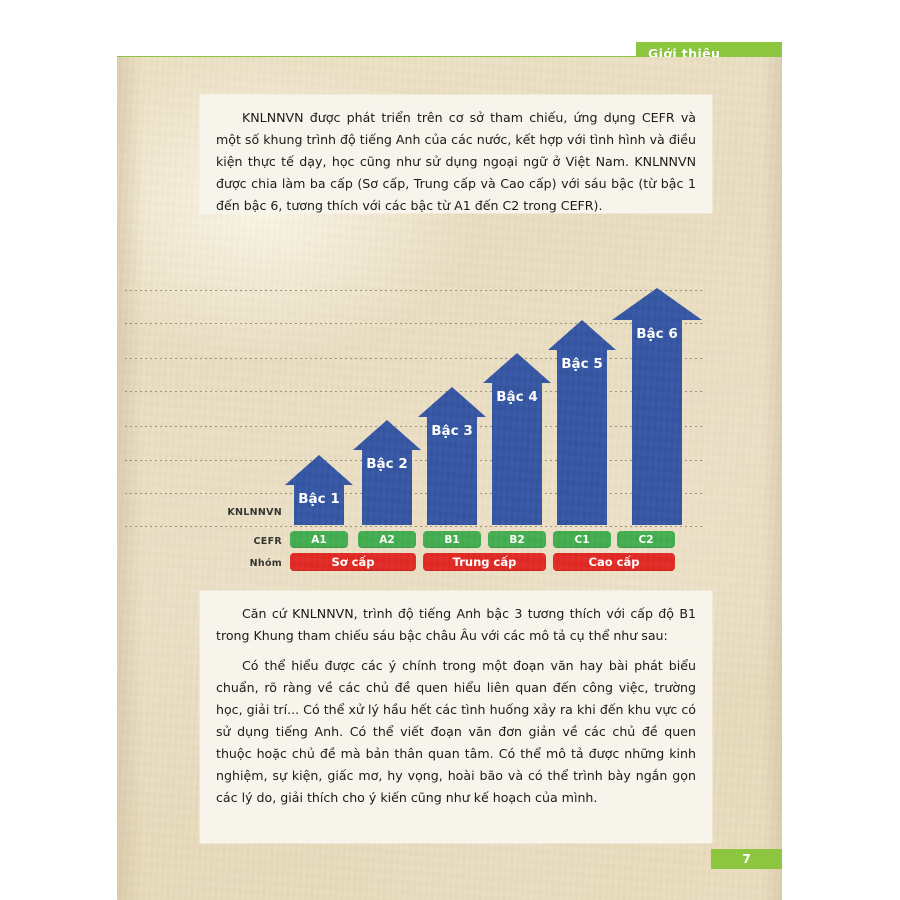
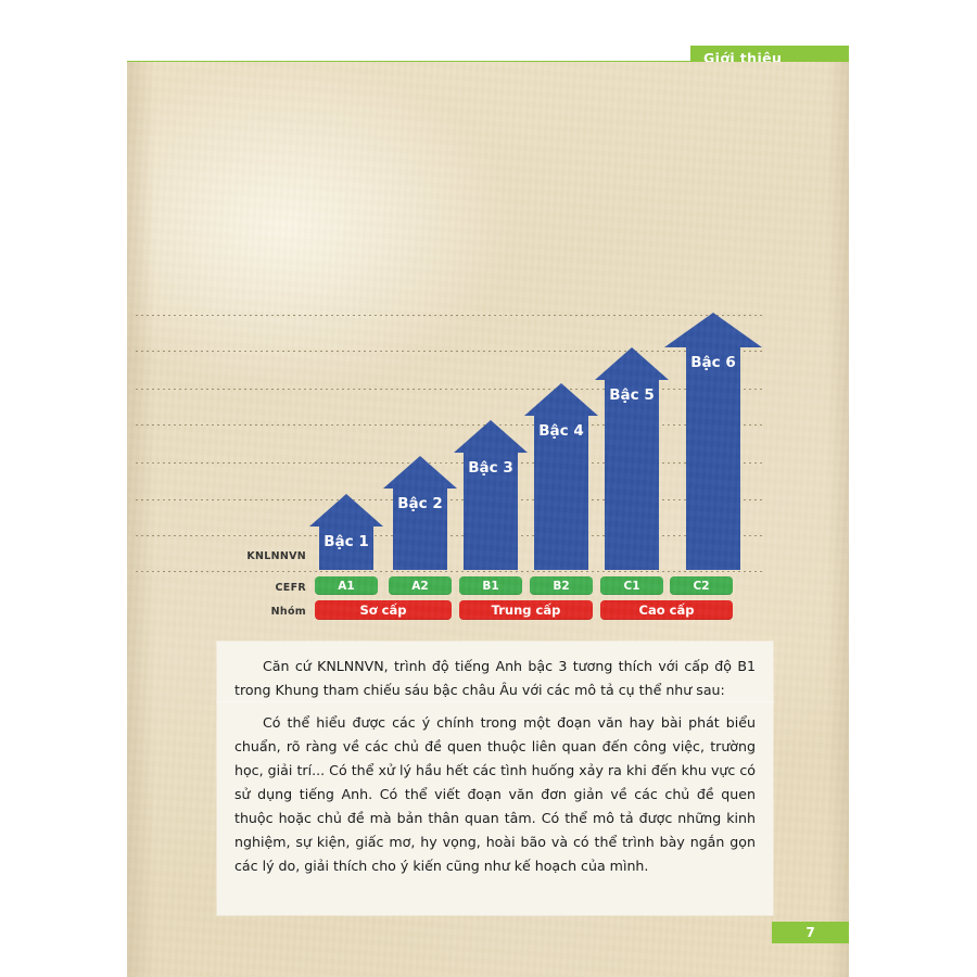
  Giới thiệu
- KNLNNVN được phát triển trên cơ sở tham chiếu, ứng dụng CEFR và một số khung trình độ tiếng Anh của các nước, kết hợp với tình hình và điều kiện thực tế dạy, học cũng như sử dụng ngoại ngữ ở Việt Nam. KNLNNVN được chia làm ba cấp (Sơ cấp, Trung cấp và Cao cấp) với sáu bậc (từ bậc 1 đến bậc 6, tương thích với các bậc từ A1 đến C2 trong CEFR).
  Căn cứ KNLNNVN, trình độ tiếng Anh bậc 3 tương thích với cấp độ B1 trong Khung tham chiếu sáu bậc châu Âu với các mô tả cụ thể như sau:
- Có thể hiểu được các ý chính trong một đoạn văn hay bài phát biểu chuẩn, rõ ràng về các chủ đề quen hiểu liên quan đến công việc, trường học, giải trí... Có thể xử lý hầu hết các tình huống xảy ra khi đến khu vực có sử dụng tiếng Anh. Có thể viết đoạn văn đơn giản về các chủ đề quen thuộc hoặc chủ đề mà bản thân quan tâm. Có thể mô tả được những kinh nghiệm, sự kiện, giấc mơ, hy vọng, hoài bão và có thể trình bày ngắn gọn các lý do, giải thích cho ý kiến cũng như kế hoạch của mình.
+ Có thể hiểu được các ý chính trong một đoạn văn hay bài phát biểu chuẩn, rõ ràng về các chủ đề quen thuộc liên quan đến công việc, trường học, giải trí... Có thể xử lý hầu hết các tình huống xảy ra khi đến khu vực có sử dụng tiếng Anh. Có thể viết đoạn văn đơn giản về các chủ đề quen thuộc hoặc chủ đề mà bản thân quan tâm. Có thể mô tả được những kinh nghiệm, sự kiện, giấc mơ, hy vọng, hoài bão và có thể trình bày ngắn gọn các lý do, giải thích cho ý kiến cũng như kế hoạch của mình.
  7
